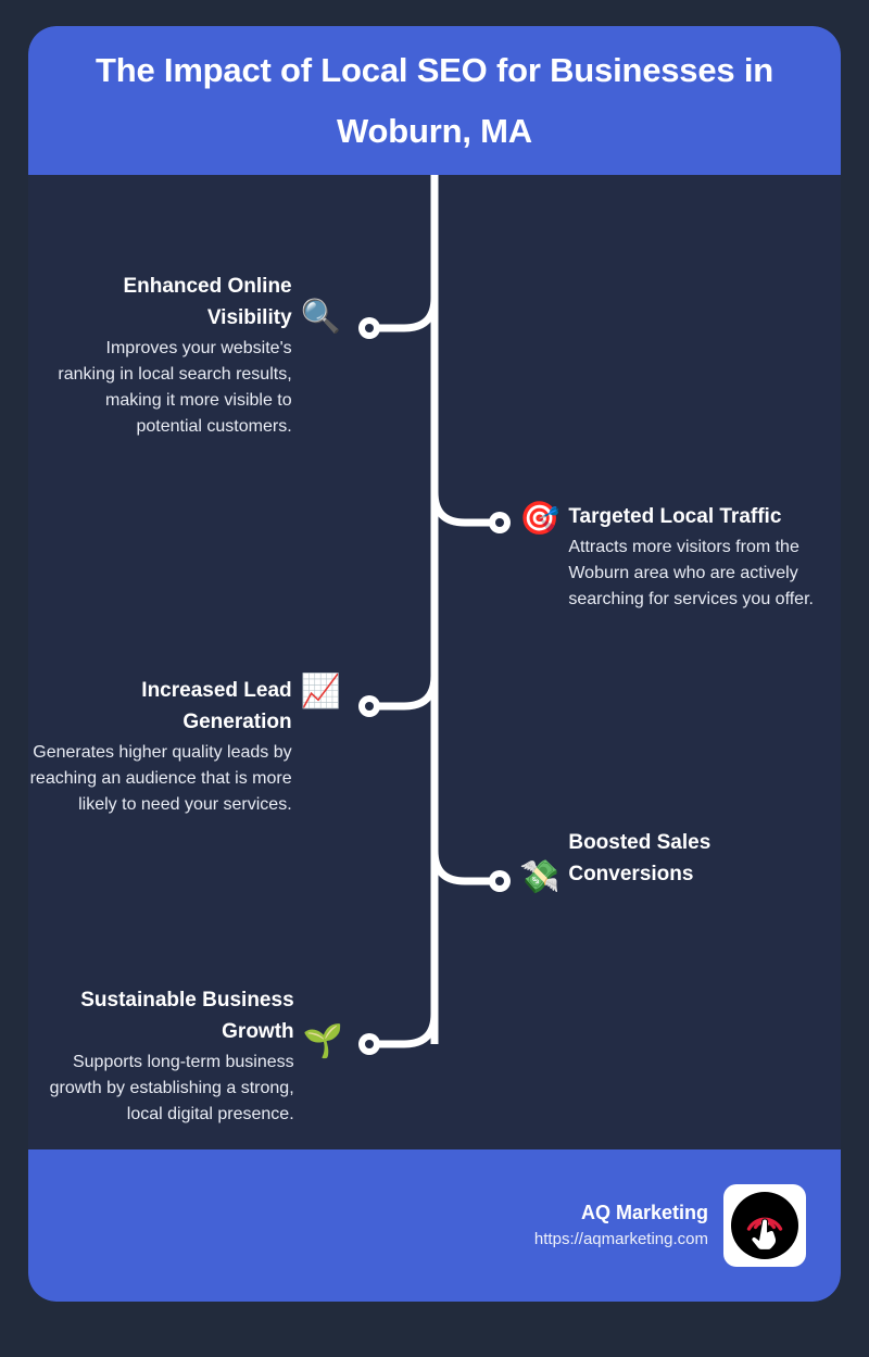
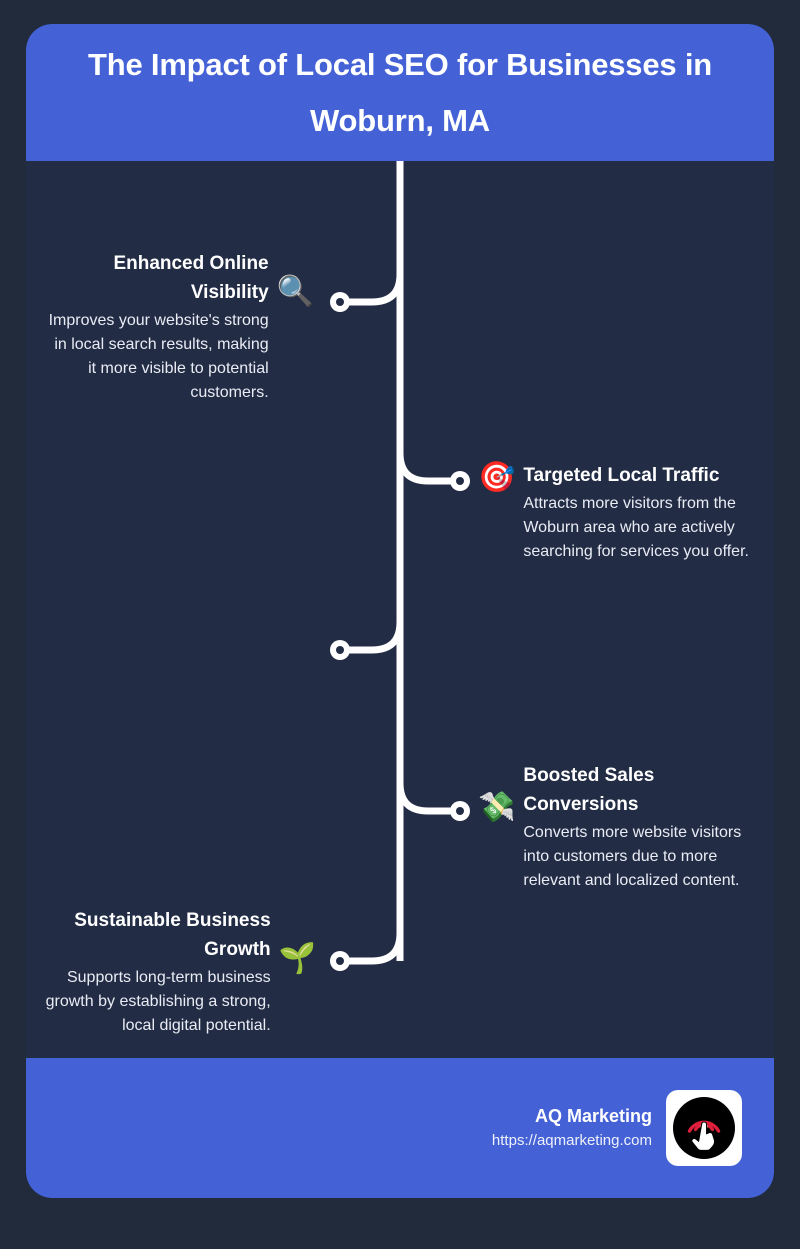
  The Impact of Local SEO for Businesses in Woburn, MA
  Enhanced Online Visibility
- Improves your website's ranking in local search results, making it more visible to potential customers.
+ Improves your website's strong in local search results, making it more visible to potential customers.
  🔍
  🎯
  Targeted Local Traffic
  Attracts more visitors from the Woburn area who are actively searching for services you offer.
- Increased Lead Generation
- Generates higher quality leads by reaching an audience that is more likely to need your services.
- 📈
  💸
  Boosted Sales Conversions
+ Converts more website visitors into customers due to more relevant and localized content.
  Sustainable Business Growth
- Supports long-term business growth by establishing a strong, local digital presence.
+ Supports long-term business growth by establishing a strong, local digital potential.
  🌱
  AQ Marketing
  https://aqmarketing.com
